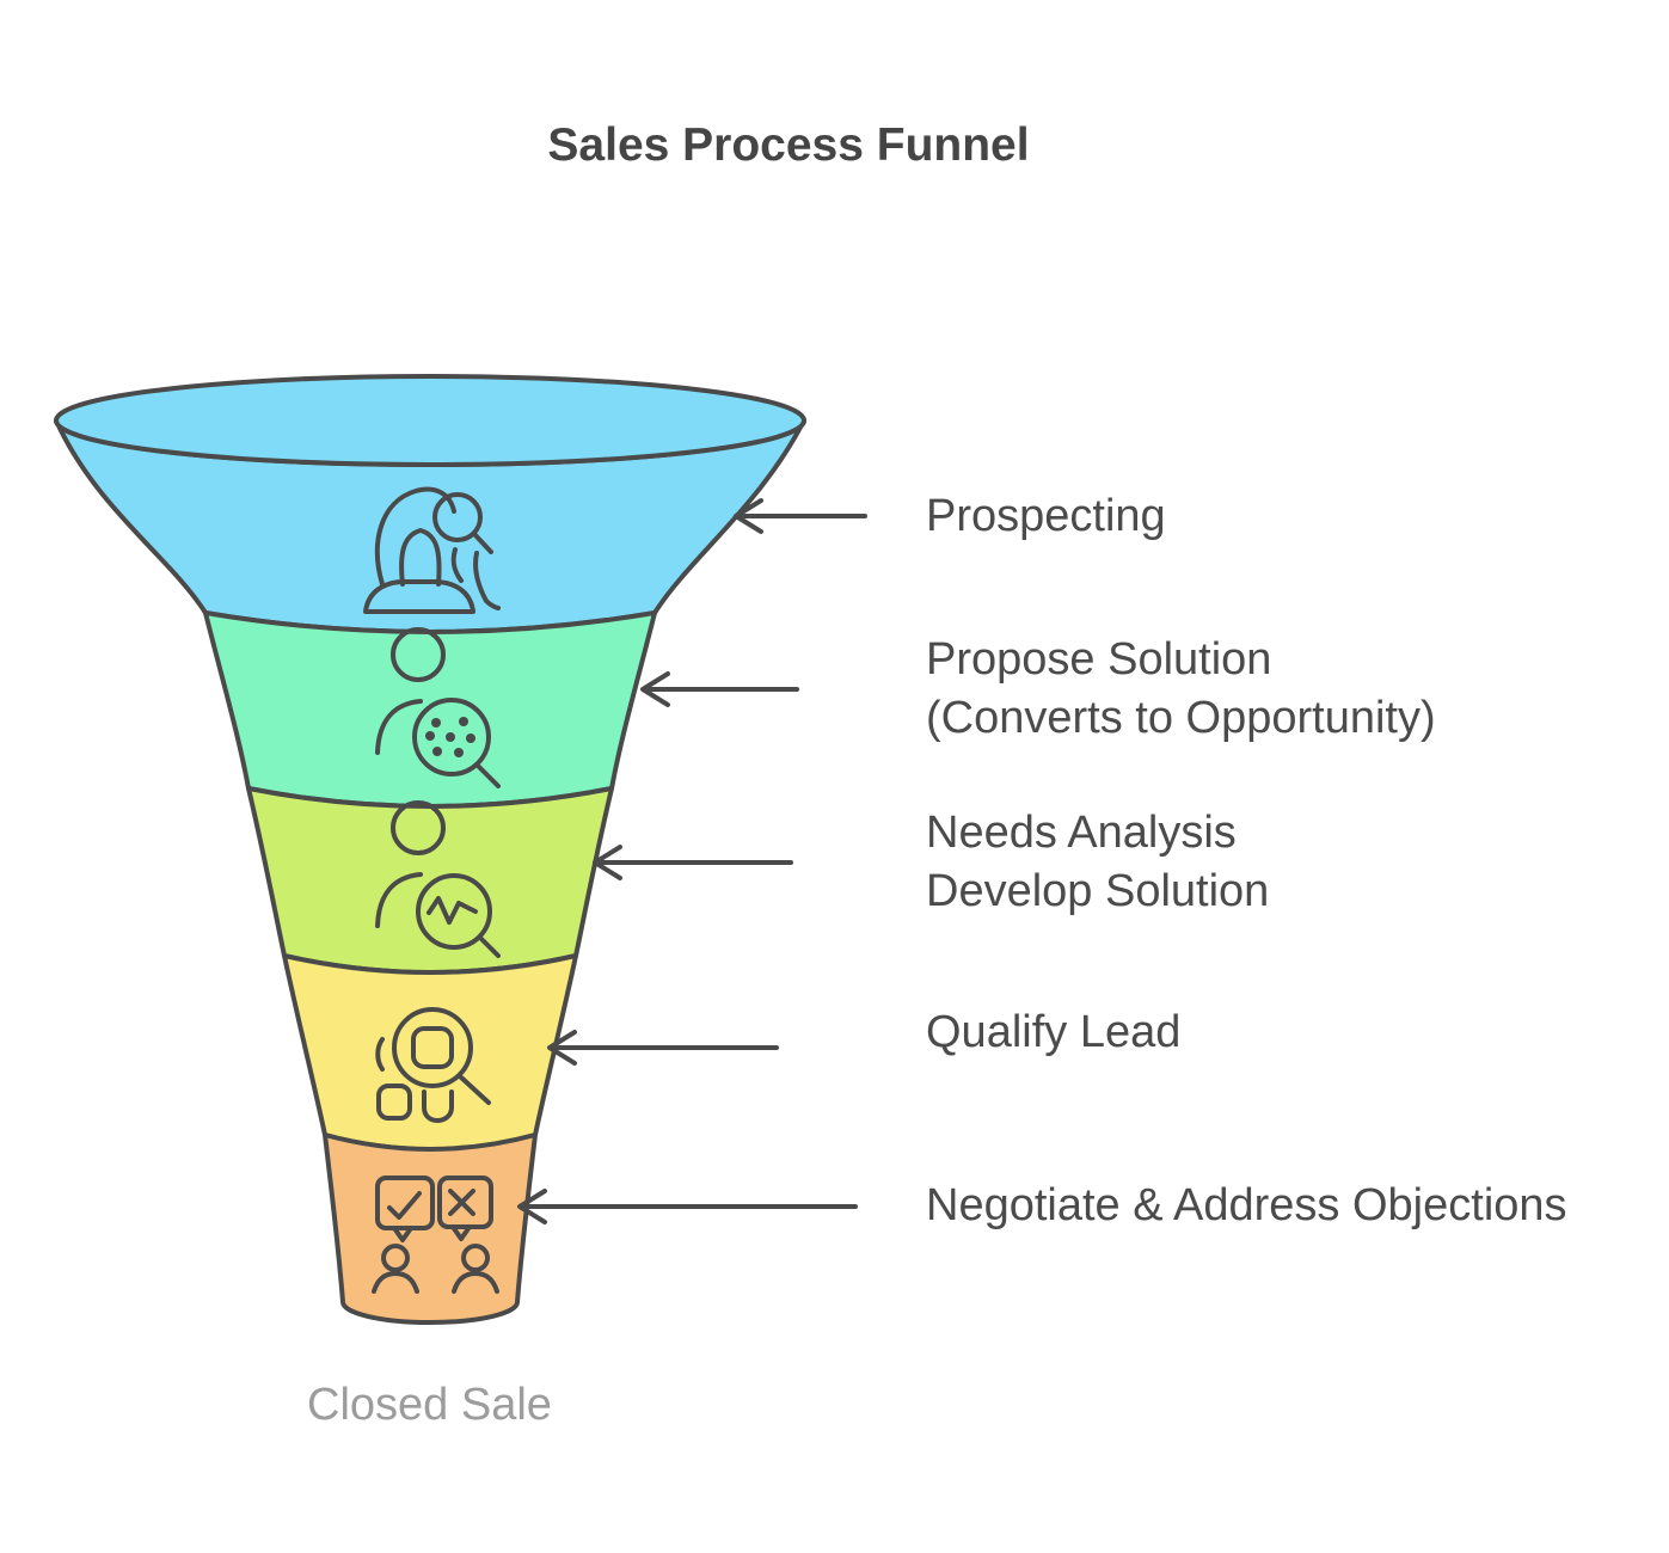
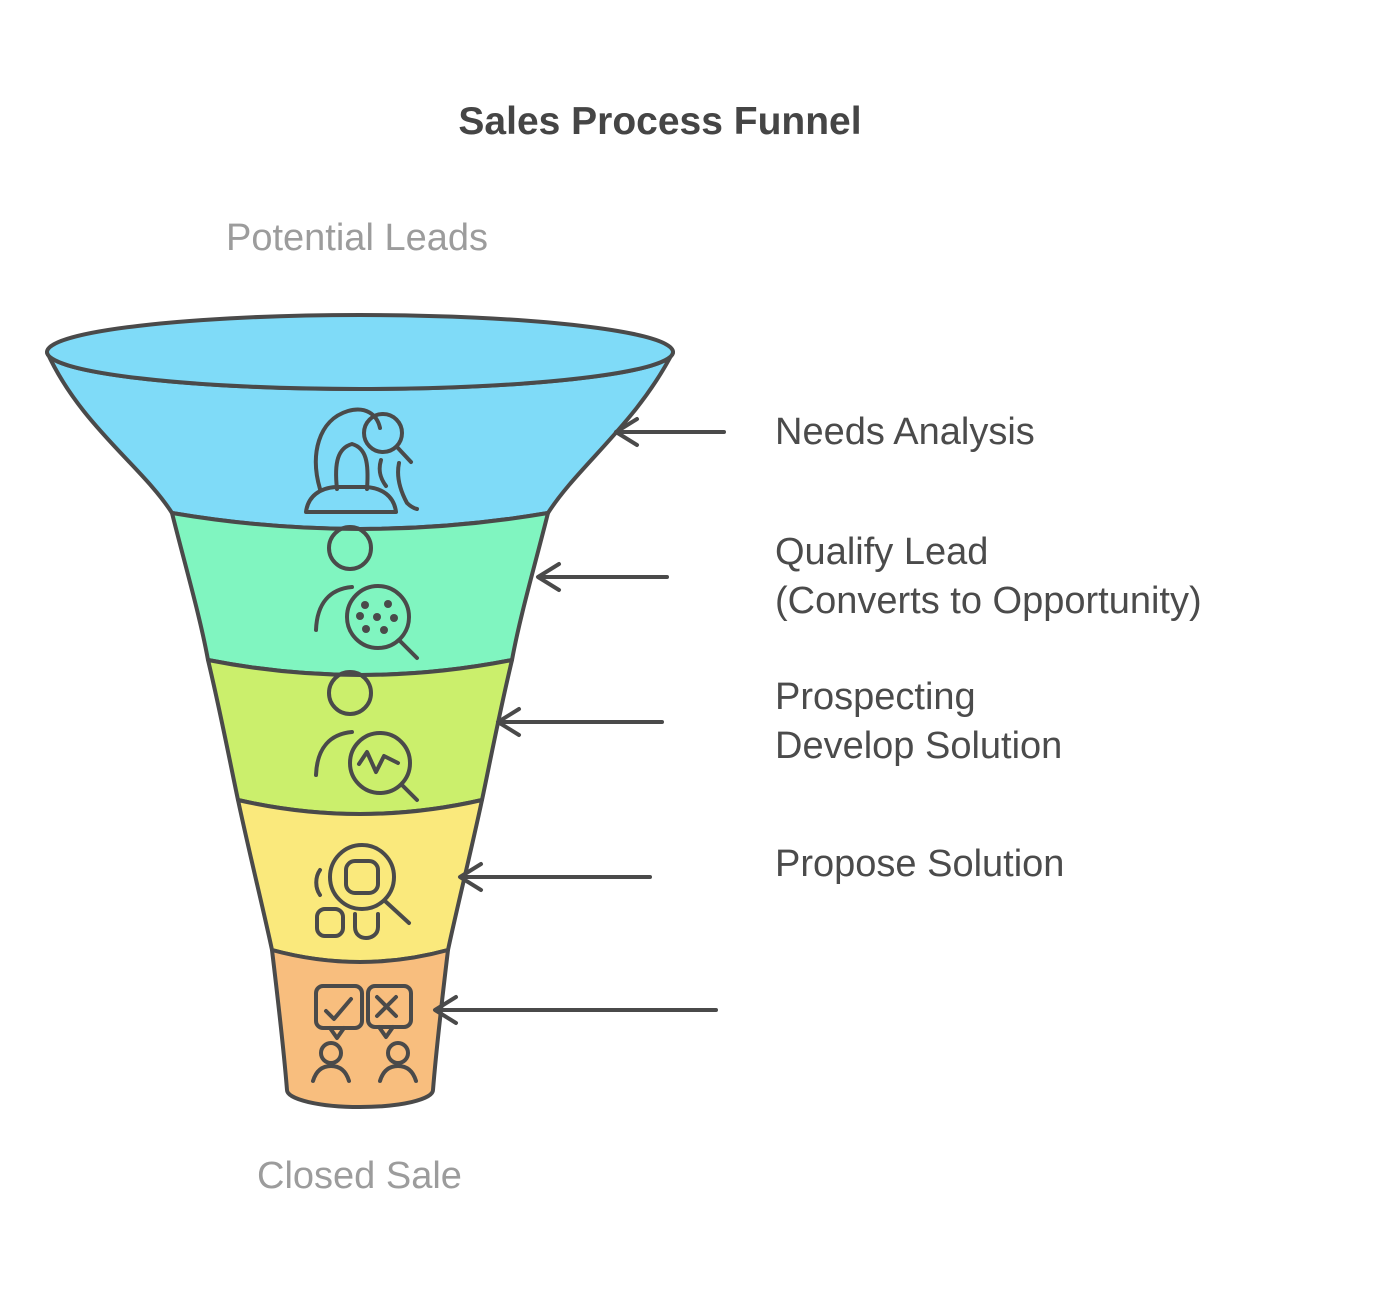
  Sales Process Funnel
+ Potential Leads
  Closed Sale
- Prospecting
+ Needs Analysis
- Propose Solution
+ Qualify Lead
  (Converts to Opportunity)
- Needs Analysis
+ Prospecting
  Develop Solution
- Qualify Lead
+ Propose Solution
- Negotiate & Address Objections
